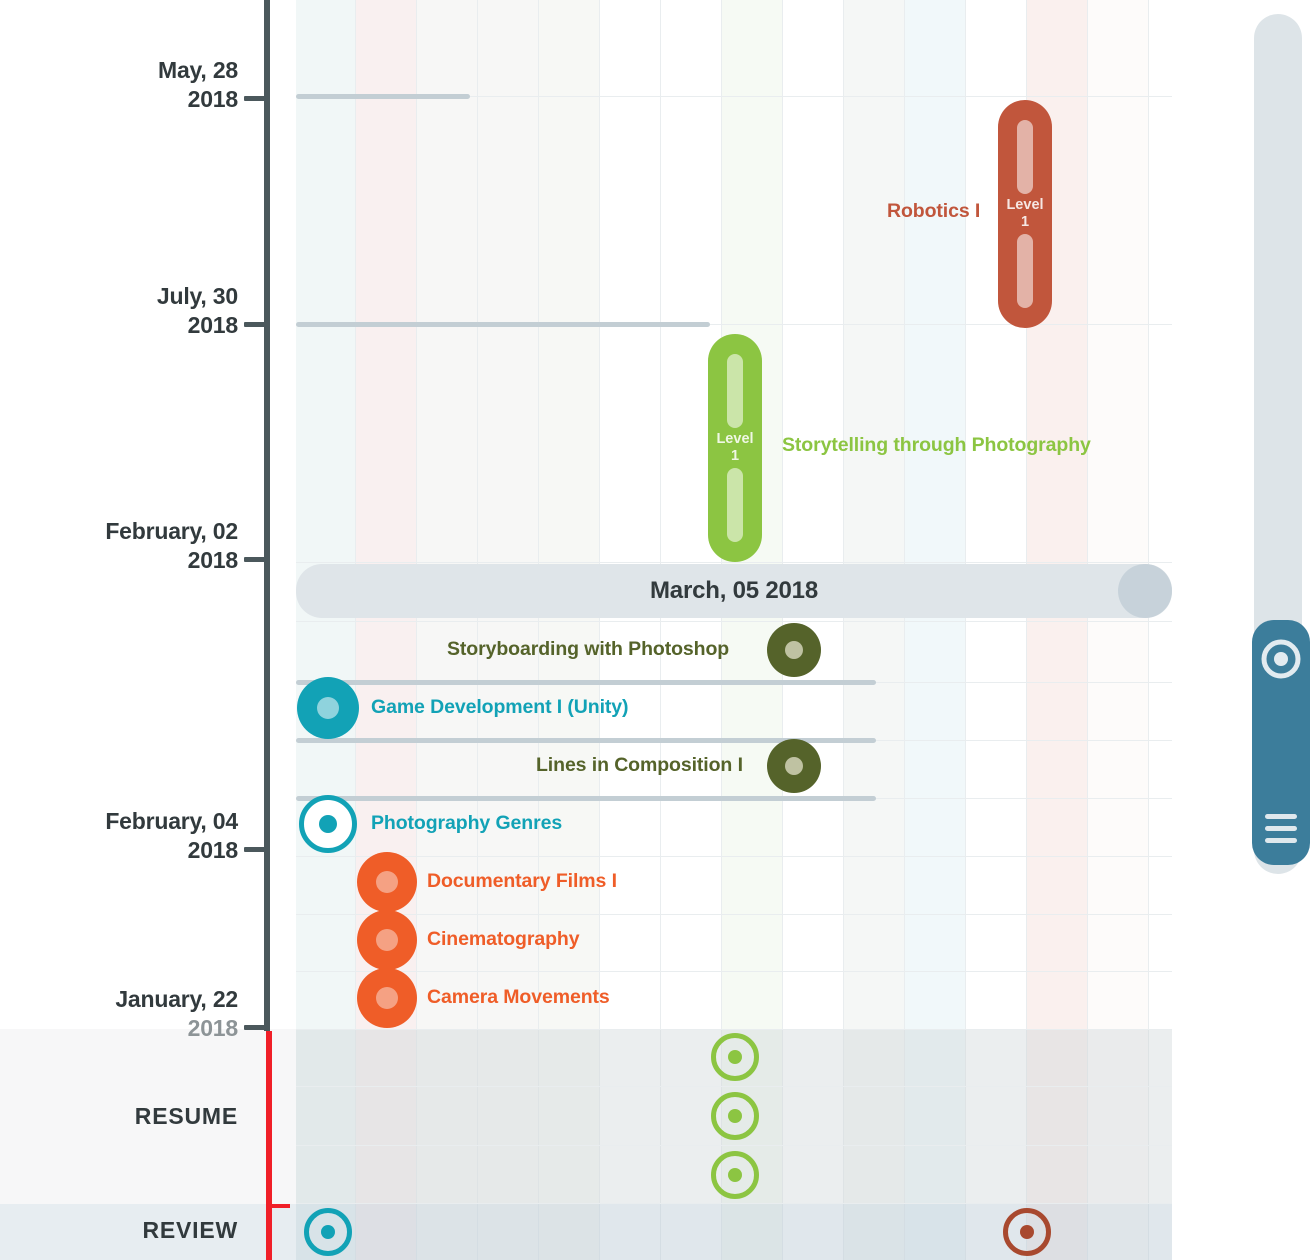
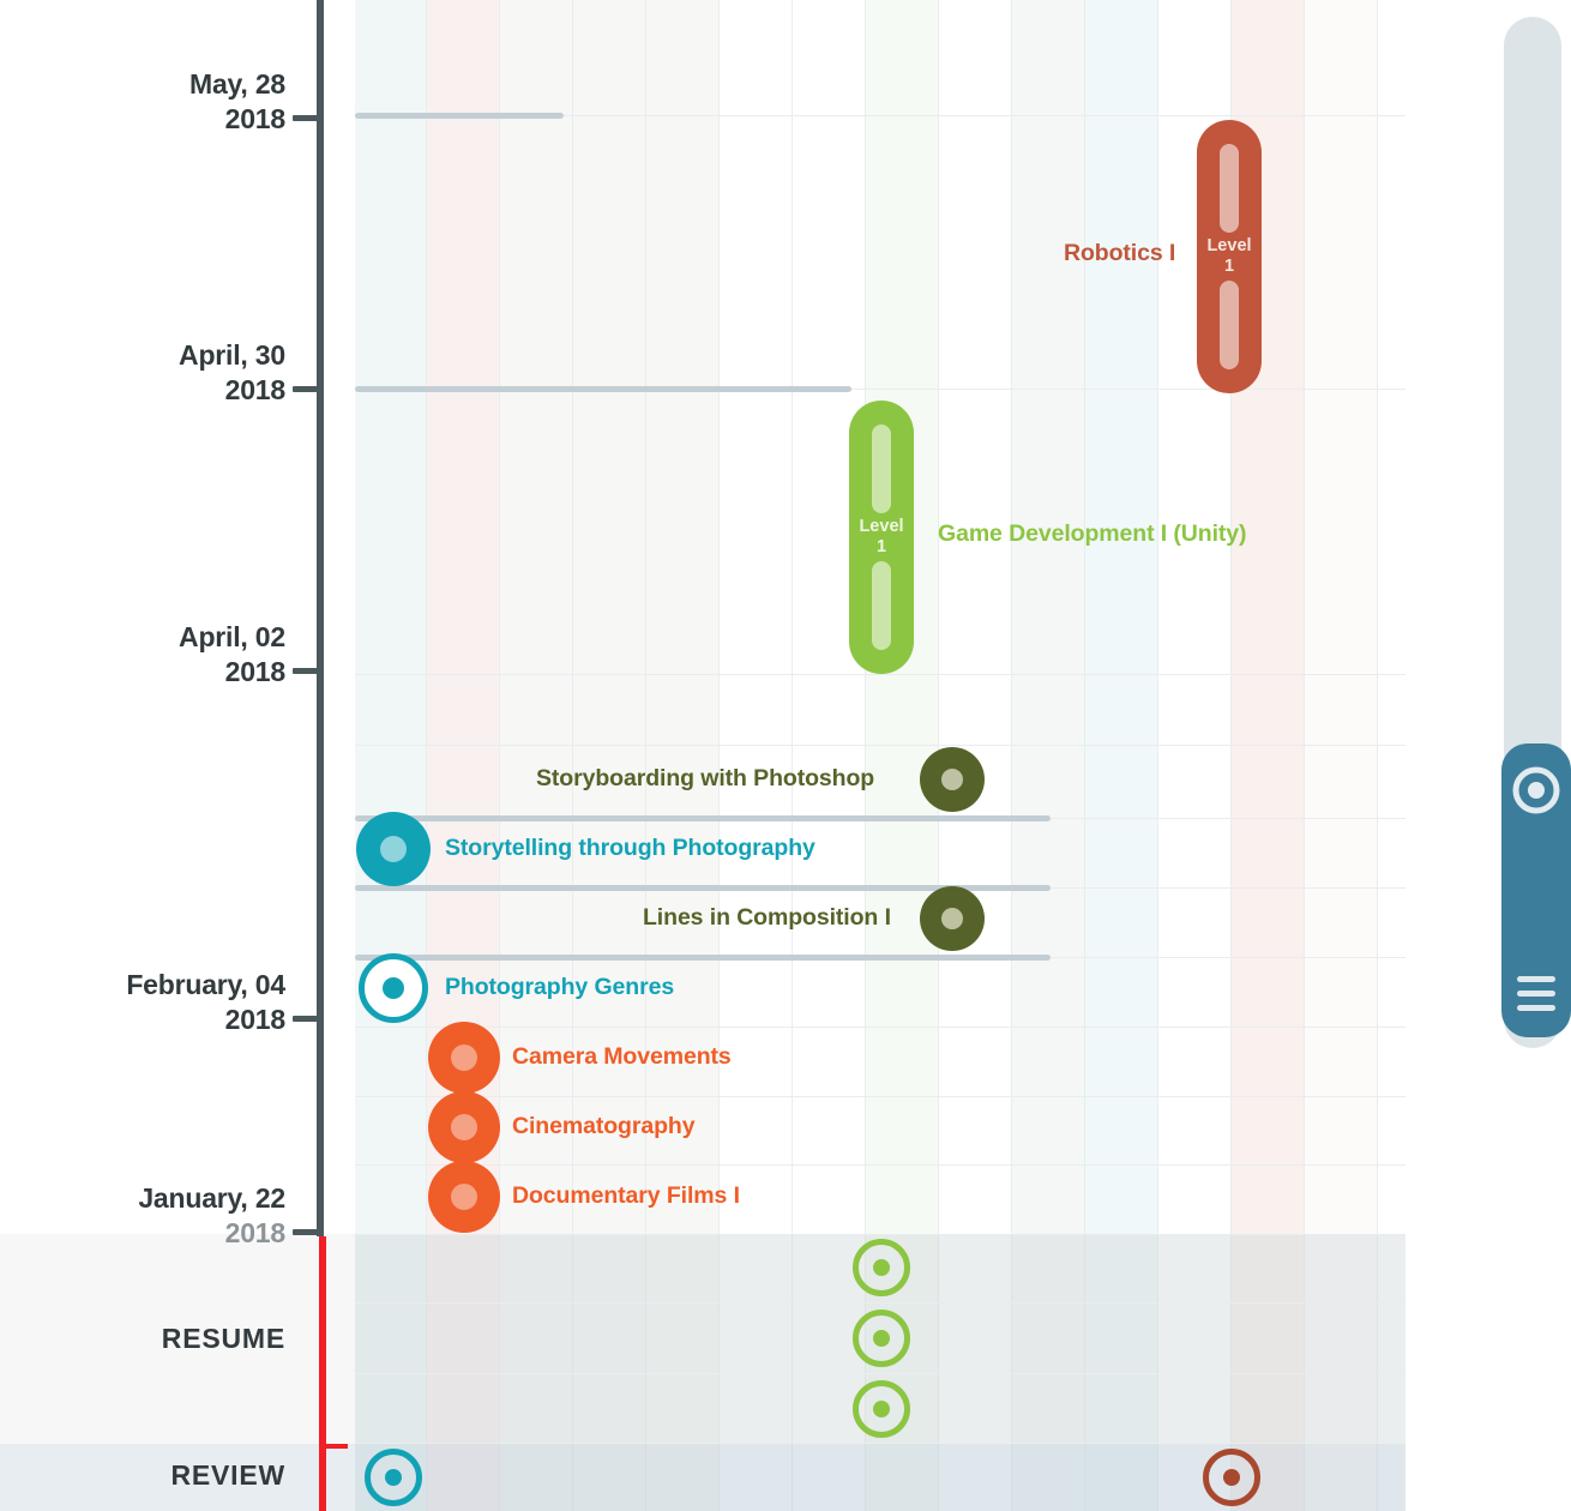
- March, 05 2018
  Robotics I
  Level
  1
- Storytelling through Photography
+ Game Development I (Unity)
  Level
  1
  Storyboarding with Photoshop
- Game Development I (Unity)
+ Storytelling through Photography
  Lines in Composition I
  Photography Genres
- Documentary Films I
+ Camera Movements
  Cinematography
- Camera Movements
+ Documentary Films I
  May, 28
  2018
- July, 30
+ April, 30
  2018
- February, 02
+ April, 02
  2018
  February, 04
  2018
  January, 22
  2018
  RESUME
  REVIEW
